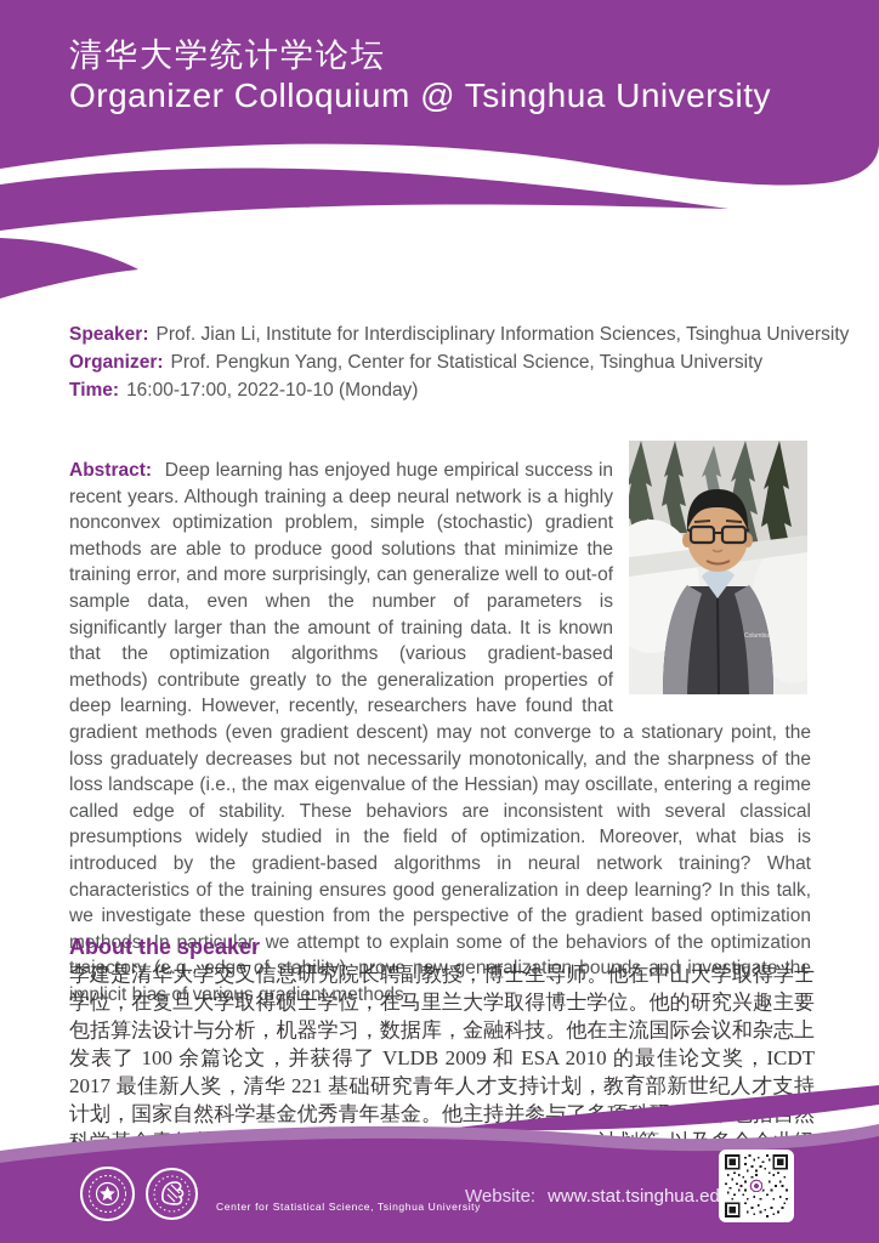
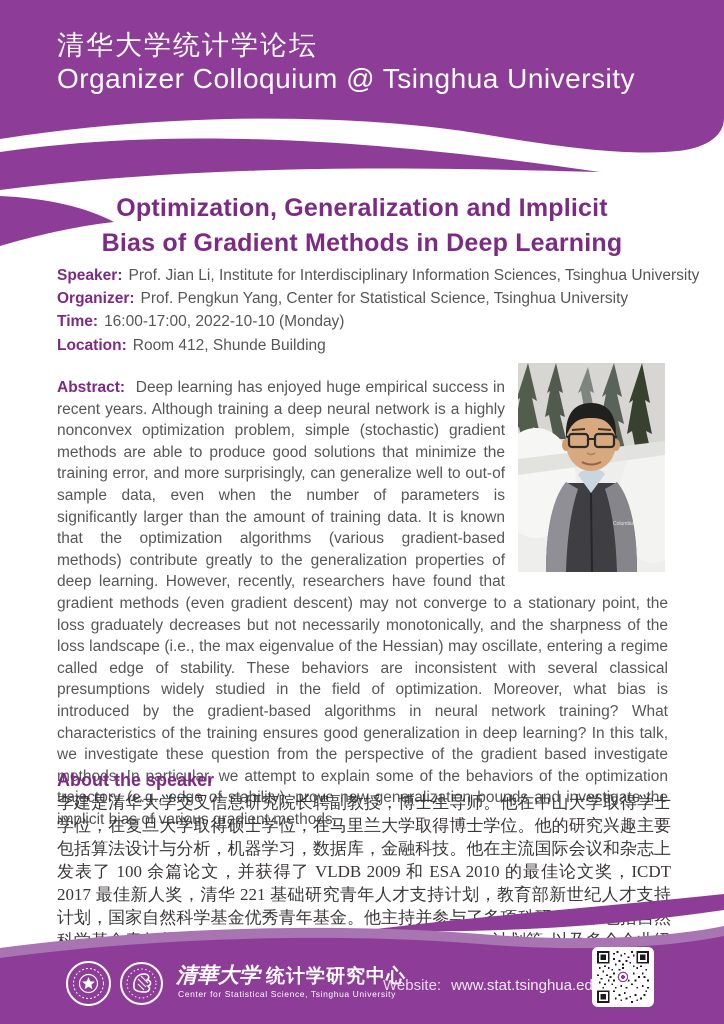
  清华大学统计学论坛
  Organizer Colloquium @ Tsinghua University
+ Optimization, Generalization and Implicit
+ Bias of Gradient Methods in Deep Learning
  Speaker: Prof. Jian Li, Institute for Interdisciplinary Information Sciences, Tsinghua University
  Organizer: Prof. Pengkun Yang, Center for Statistical Science, Tsinghua University
  Time: 16:00-17:00, 2022-10-10 (Monday)
+ Location: Room 412, Shunde Building
- Abstract: Deep learning has enjoyed huge empirical success in recent years. Although training a deep neural network is a highly nonconvex optimization problem, simple (stochastic) gradient methods are able to produce good solutions that minimize the training error, and more surprisingly, can generalize well to out-of sample data, even when the number of parameters is significantly larger than the amount of training data. It is known that the optimization algorithms (various gradient-based methods) contribute greatly to the generalization properties of deep learning. However, recently, researchers have found that gradient methods (even gradient descent) may not converge to a stationary point, the loss graduately decreases but not necessarily monotonically, and the sharpness of the loss landscape (i.e., the max eigenvalue of the Hessian) may oscillate, entering a regime called edge of stability. These behaviors are inconsistent with several classical presumptions widely studied in the field of optimization. Moreover, what bias is introduced by the gradient-based algorithms in neural network training? What characteristics of the training ensures good generalization in deep learning? In this talk, we investigate these question from the perspective of the gradient based optimization methods. In particular, we attempt to explain some of the behaviors of the optimization trajectory (e.g., edge of stability), prove new generalization bounds and investigate the implicit bias of various gradient methods.
+ Abstract: Deep learning has enjoyed huge empirical success in recent years. Although training a deep neural network is a highly nonconvex optimization problem, simple (stochastic) gradient methods are able to produce good solutions that minimize the training error, and more surprisingly, can generalize well to out-of sample data, even when the number of parameters is significantly larger than the amount of training data. It is known that the optimization algorithms (various gradient-based methods) contribute greatly to the generalization properties of deep learning. However, recently, researchers have found that gradient methods (even gradient descent) may not converge to a stationary point, the loss graduately decreases but not necessarily monotonically, and the sharpness of the loss landscape (i.e., the max eigenvalue of the Hessian) may oscillate, entering a regime called edge of stability. These behaviors are inconsistent with several classical presumptions widely studied in the field of optimization. Moreover, what bias is introduced by the gradient-based algorithms in neural network training? What characteristics of the training ensures good generalization in deep learning? In this talk, we investigate these question from the perspective of the gradient based investigate methods. In particular, we attempt to explain some of the behaviors of the optimization trajectory (e.g., edge of stability), prove new generalization bounds and investigate the implicit bias of various gradient methods.
  About the speaker
  李建是清华大学交叉信息研究院长聘副教授，博士生导师。他在中山大学取得学士学位，在复旦大学取得硕士学位，在马里兰大学取得博士学位。他的研究兴趣主要包括算法设计与分析，机器学习，数据库，金融科技。他在主流国际会议和杂志上发表了 100 余篇论文，并获得了 VLDB 2009 和 ESA 2010 的最佳论文奖，ICDT 2017 最佳新人奖，清华 221 基础研究青年人才支持计划，教育部新世纪人才支持计划，国家自然科学基金优秀青年基金。他主持并参与了
+ 清華大学 统计学研究中心
  Center for Statistical Science, Tsinghua University
  Website: www.stat.tsinghua.ed
